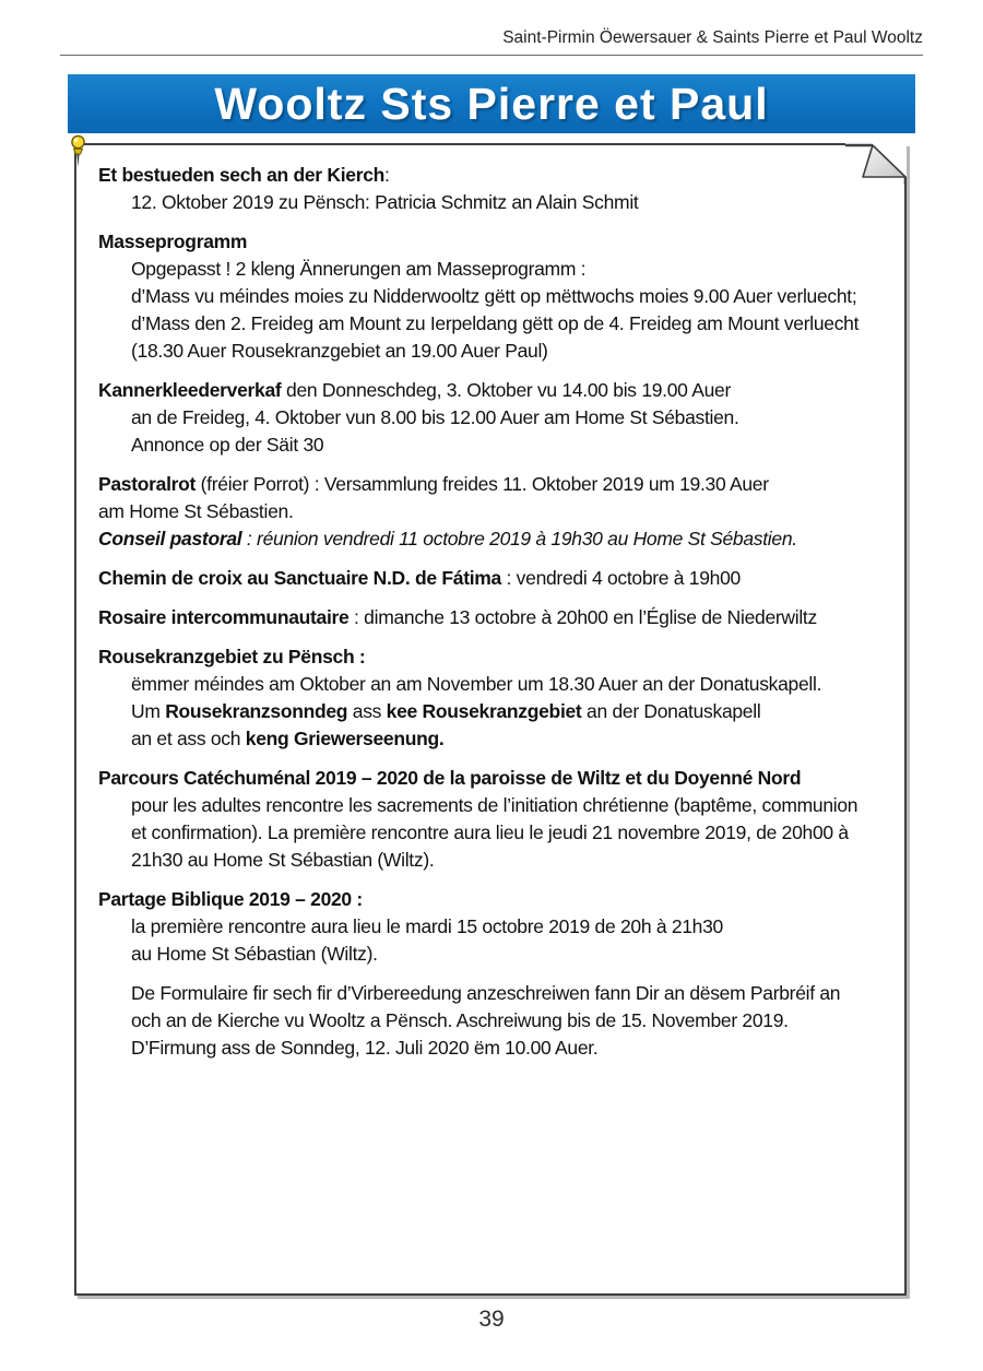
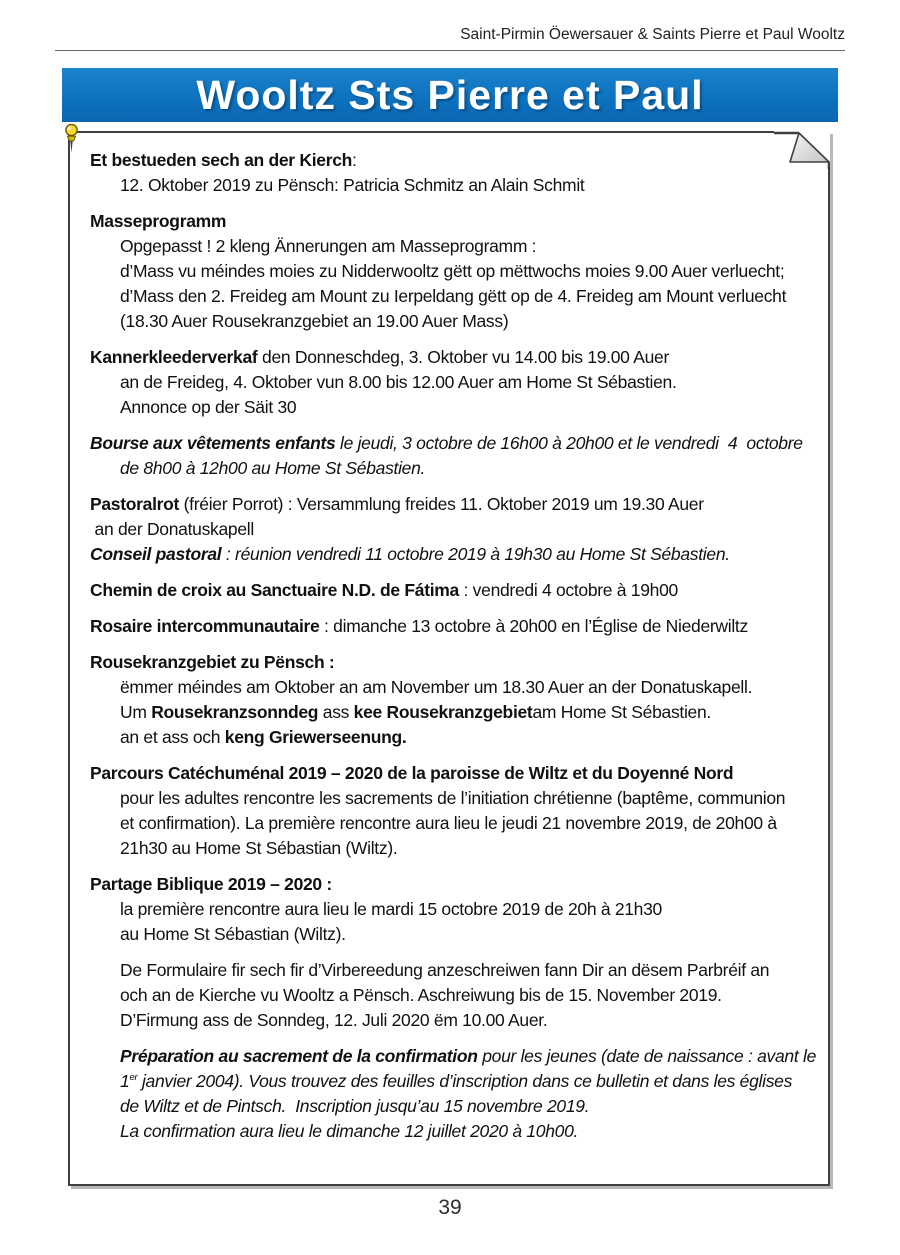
  Saint-Pirmin Öewersauer & Saints Pierre et Paul Wooltz
  Wooltz Sts Pierre et Paul
  Et bestueden sech an der Kierch:
  12. Oktober 2019 zu Pënsch: Patricia Schmitz an Alain Schmit
  Masseprogramm
  Opgepasst ! 2 kleng Ännerungen am Masseprogramm :
  d’Mass vu méindes moies zu Nidderwooltz gëtt op mëttwochs moies 9.00 Auer verluecht;
  d’Mass den 2. Freideg am Mount zu Ierpeldang gëtt op de 4. Freideg am Mount verluecht
- (18.30 Auer Rousekranzgebiet an 19.00 Auer Paul)
+ (18.30 Auer Rousekranzgebiet an 19.00 Auer Mass)
  Kannerkleederverkaf den Donneschdeg, 3. Oktober vu 14.00 bis 19.00 Auer
  an de Freideg, 4. Oktober vun 8.00 bis 12.00 Auer am Home St Sébastien.
  Annonce op der Säit 30
+ Bourse aux vêtements enfants le jeudi, 3 octobre de 16h00 à 20h00 et le vendredi 4 octobre
+ de 8h00 à 12h00 au Home St Sébastien.
  Pastoralrot (fréier Porrot) : Versammlung freides 11. Oktober 2019 um 19.30 Auer
- am Home St Sébastien.
+ an der Donatuskapell
  Conseil pastoral : réunion vendredi 11 octobre 2019 à 19h30 au Home St Sébastien.
  Chemin de croix au Sanctuaire N.D. de Fátima : vendredi 4 octobre à 19h00
  Rosaire intercommunautaire : dimanche 13 octobre à 20h00 en l’Église de Niederwiltz
  Rousekranzgebiet zu Pënsch :
  ëmmer méindes am Oktober an am November um 18.30 Auer an der Donatuskapell.
- Um Rousekranzsonndeg ass kee Rousekranzgebiet an der Donatuskapell
+ Um Rousekranzsonndeg ass kee Rousekranzgebietam Home St Sébastien.
  an et ass och keng Griewerseenung.
  Parcours Catéchuménal 2019 – 2020 de la paroisse de Wiltz et du Doyenné Nord
  pour les adultes rencontre les sacrements de l’initiation chrétienne (baptême, communion
  et confirmation). La première rencontre aura lieu le jeudi 21 novembre 2019, de 20h00 à
  21h30 au Home St Sébastian (Wiltz).
  Partage Biblique 2019 – 2020 :
  la première rencontre aura lieu le mardi 15 octobre 2019 de 20h à 21h30
  au Home St Sébastian (Wiltz).
  De Formulaire fir sech fir d’Virbereedung anzeschreiwen fann Dir an dësem Parbréif an
  och an de Kierche vu Wooltz a Pënsch. Aschreiwung bis de 15. November 2019.
  D’Firmung ass de Sonndeg, 12. Juli 2020 ëm 10.00 Auer.
+ Préparation au sacrement de la confirmation pour les jeunes (date de naissance : avant le
+ 1er janvier 2004). Vous trouvez des feuilles d’inscription dans ce bulletin et dans les églises
+ de Wiltz et de Pintsch. Inscription jusqu’au 15 novembre 2019.
+ La confirmation aura lieu le dimanche 12 juillet 2020 à 10h00.
  39
